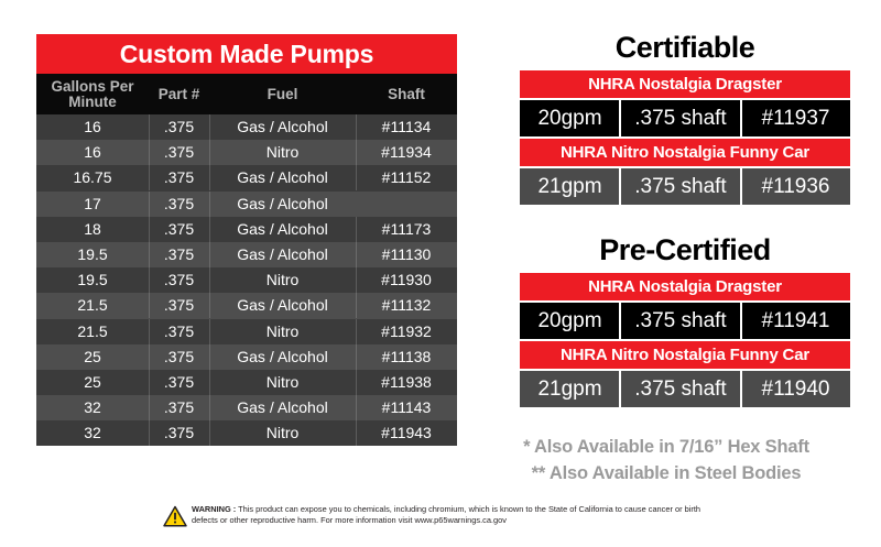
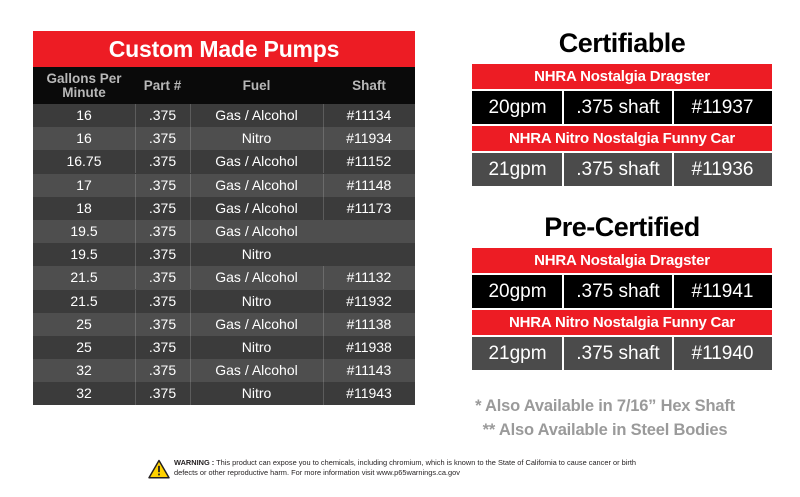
  Custom Made Pumps
  Gallons Per Minute
  Part #
  Fuel
  Shaft
  16
  .375
  Gas / Alcohol
  #11134
  16
  .375
  Nitro
  #11934
  16.75
  .375
  Gas / Alcohol
  #11152
  17
  .375
  Gas / Alcohol
+ #11148
  18
  .375
  Gas / Alcohol
  #11173
  19.5
  .375
  Gas / Alcohol
- #11130
  19.5
  .375
  Nitro
- #11930
  21.5
  .375
  Gas / Alcohol
  #11132
  21.5
  .375
  Nitro
  #11932
  25
  .375
  Gas / Alcohol
  #11138
  25
  .375
  Nitro
  #11938
  32
  .375
  Gas / Alcohol
  #11143
  32
  .375
  Nitro
  #11943
  Certifiable
  NHRA Nostalgia Dragster
  20gpm
  .375 shaft
  #11937
  NHRA Nitro Nostalgia Funny Car
  21gpm
  .375 shaft
  #11936
  Pre-Certified
  NHRA Nostalgia Dragster
  20gpm
  .375 shaft
  #11941
  NHRA Nitro Nostalgia Funny Car
  21gpm
  .375 shaft
  #11940
  * Also Available in 7/16” Hex Shaft
  ** Also Available in Steel Bodies
  WARNING : This product can expose you to chemicals, including chromium, which is known to the State of California to cause cancer or birth defects or other reproductive harm. For more information visit www.p65warnings.ca.gov
